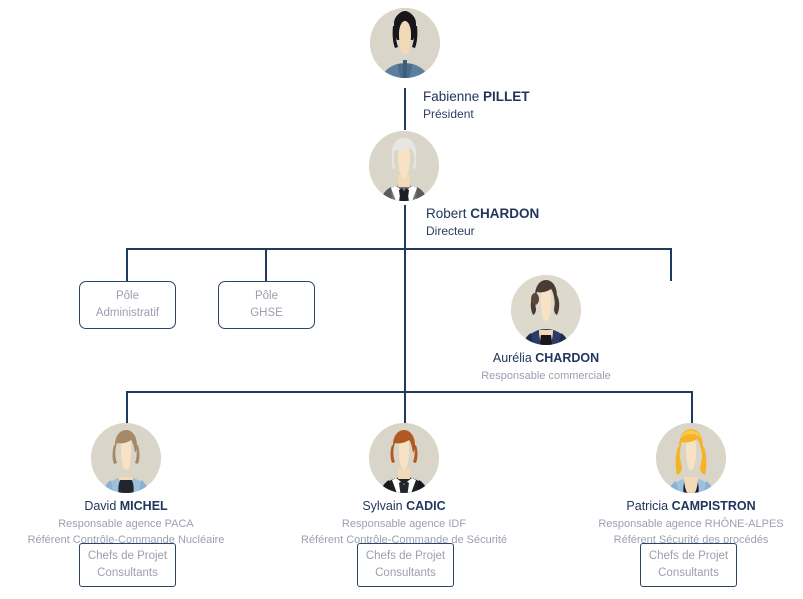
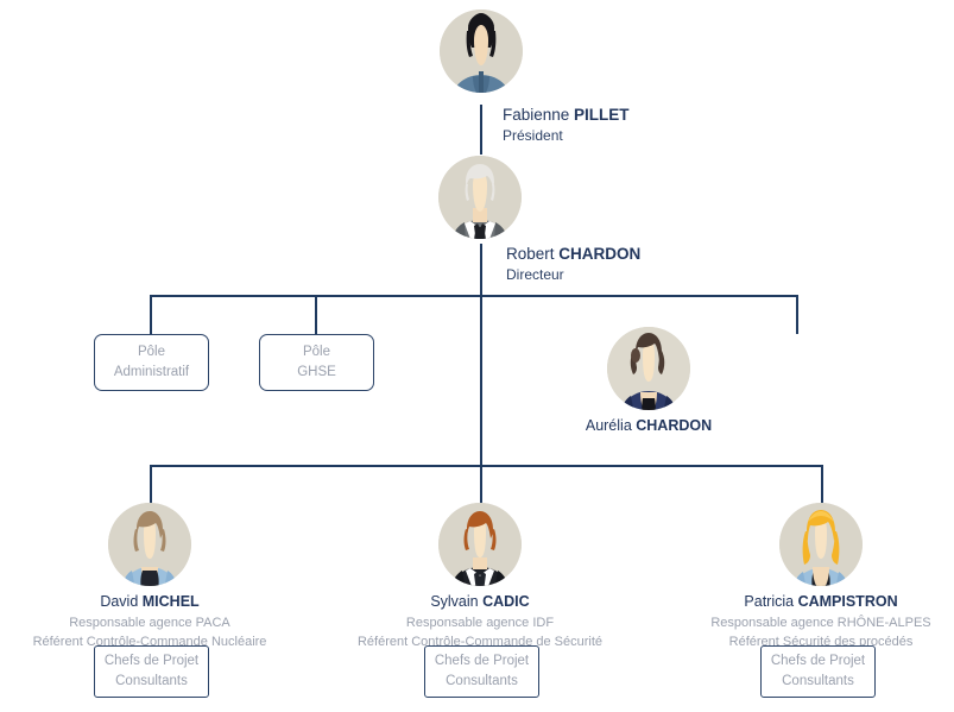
  Fabienne PILLET
  Président
  Robert CHARDON
  Directeur
  Pôle
  Administratif
  Pôle
  GHSE
  Aurélia CHARDON
- Responsable commerciale
  David MICHEL
  Responsable agence PACA
  Référent Contrôle-Commande Nucléaire
  Sylvain CADIC
  Responsable agence IDF
  Référent Contrôle-Commande de Sécurité
  Patricia CAMPISTRON
  Responsable agence RHÔNE-ALPES
  Référent Sécurité des procédés
  Chefs de Projet
  Consultants
  Chefs de Projet
  Consultants
  Chefs de Projet
  Consultants
